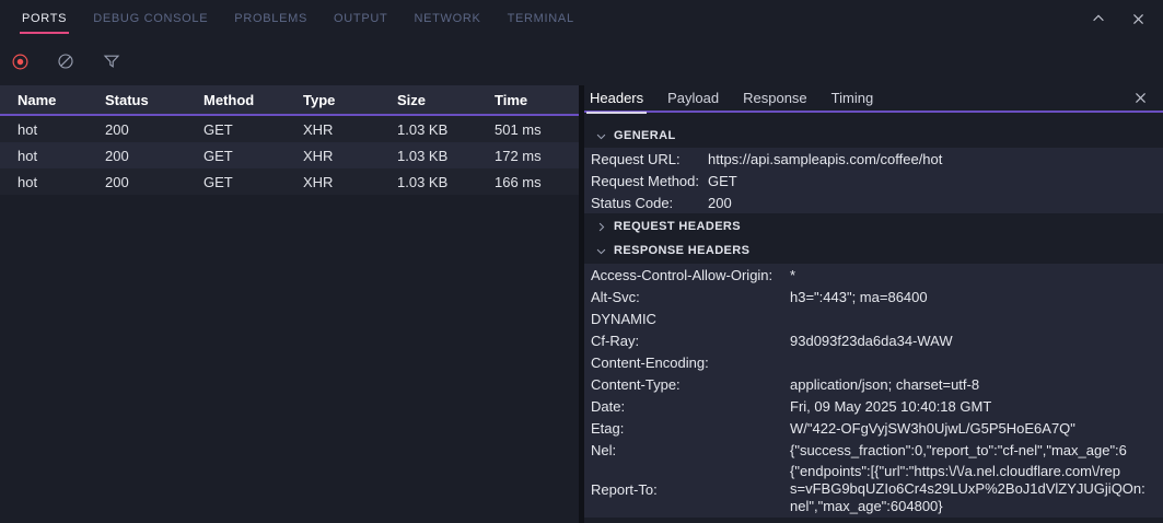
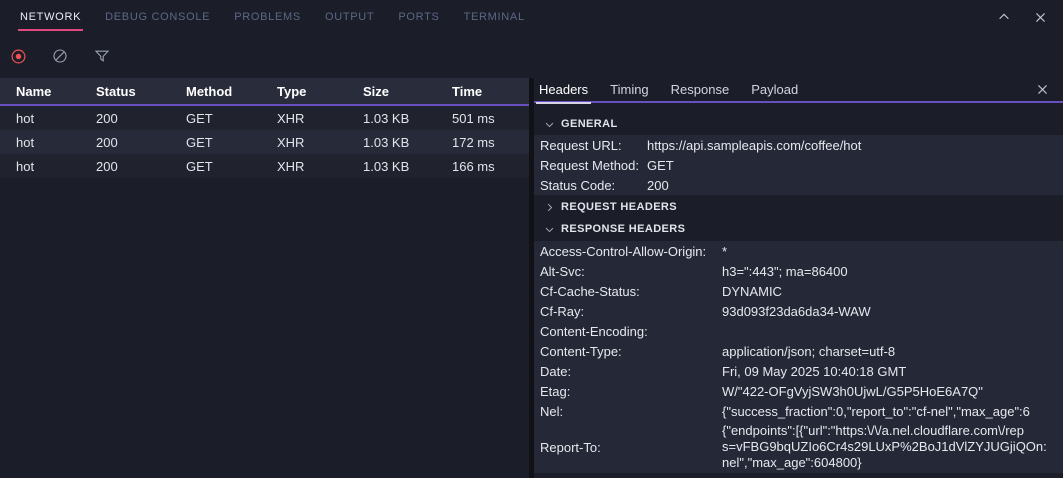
- PORTS
+ NETWORK
  DEBUG CONSOLE
  PROBLEMS
  OUTPUT
- NETWORK
+ PORTS
  TERMINAL
  Name
  Status
  Method
  Type
  Size
  Time
  hot
  200
  GET
  XHR
  1.03 KB
  501 ms
  hot
  200
  GET
  XHR
  1.03 KB
  172 ms
  hot
  200
  GET
  XHR
  1.03 KB
  166 ms
  Headers
- Payload
+ Timing
  Response
- Timing
+ Payload
  GENERAL
  Request URL:
  https://api.sampleapis.com/coffee/hot
  Request Method:
  GET
  Status Code:
  200
  REQUEST HEADERS
  RESPONSE HEADERS
  Access-Control-Allow-Origin:
  *
  Alt-Svc:
  h3=":443"; ma=86400
+ Cf-Cache-Status:
  DYNAMIC
  Cf-Ray:
  93d093f23da6da34-WAW
  Content-Encoding:
  Content-Type:
  application/json; charset=utf-8
  Date:
  Fri, 09 May 2025 10:40:18 GMT
  Etag:
  W/"422-OFgVyjSW3h0UjwL/G5P5HoE6A7Q"
  Nel:
  {"success_fraction":0,"report_to":"cf-nel","max_age":6
  Report-To:
  {"endpoints":[{"url":"https:\/\/a.nel.cloudflare.com\/rep
  s=vFBG9bqUZIo6Cr4s29LUxP%2BoJ1dVlZYJUGjiQOn:
  nel","max_age":604800}
